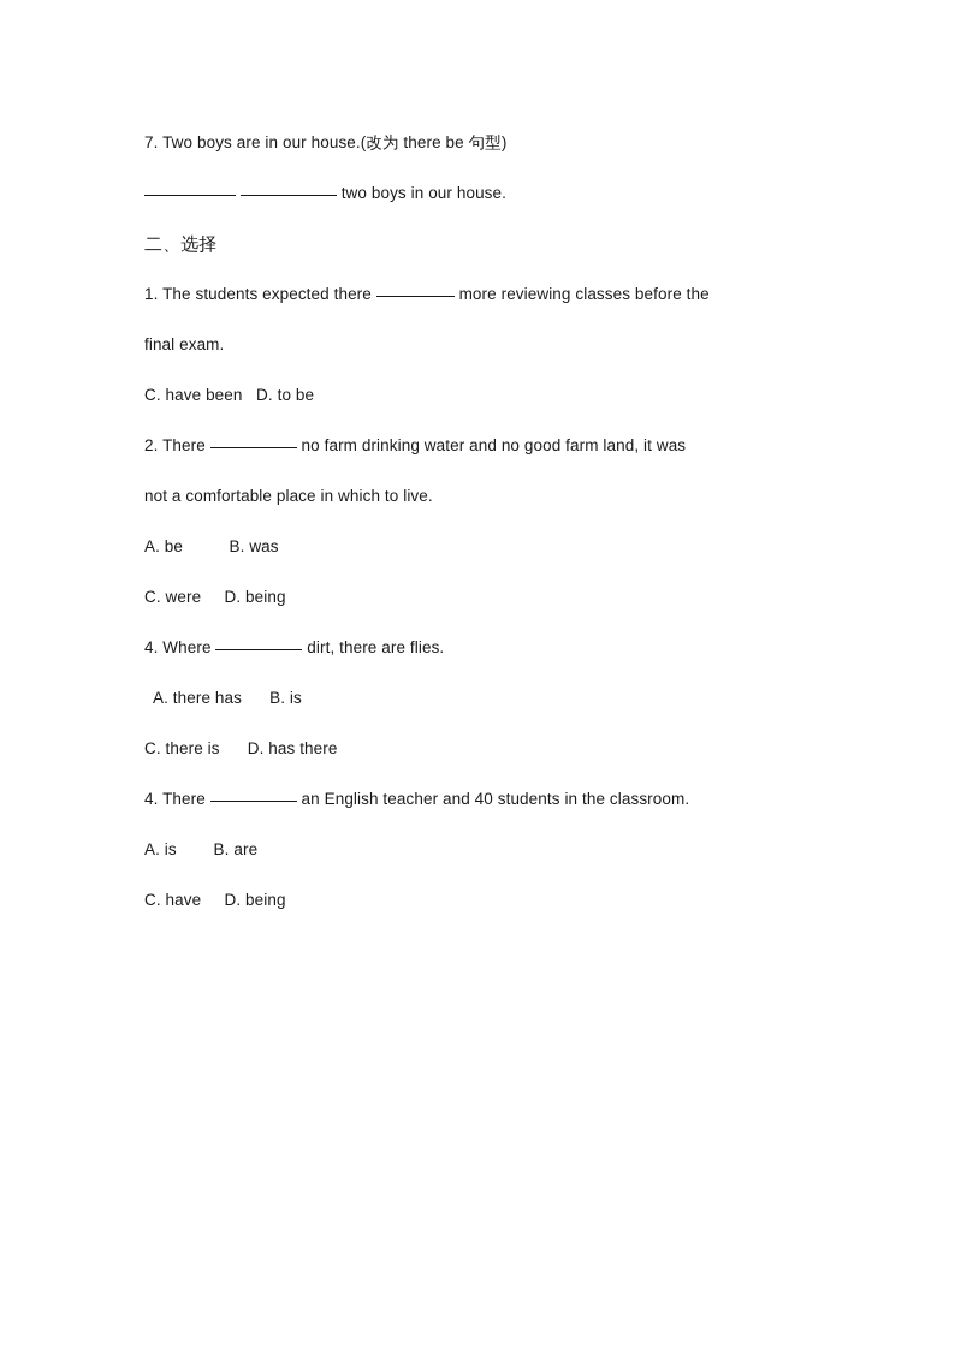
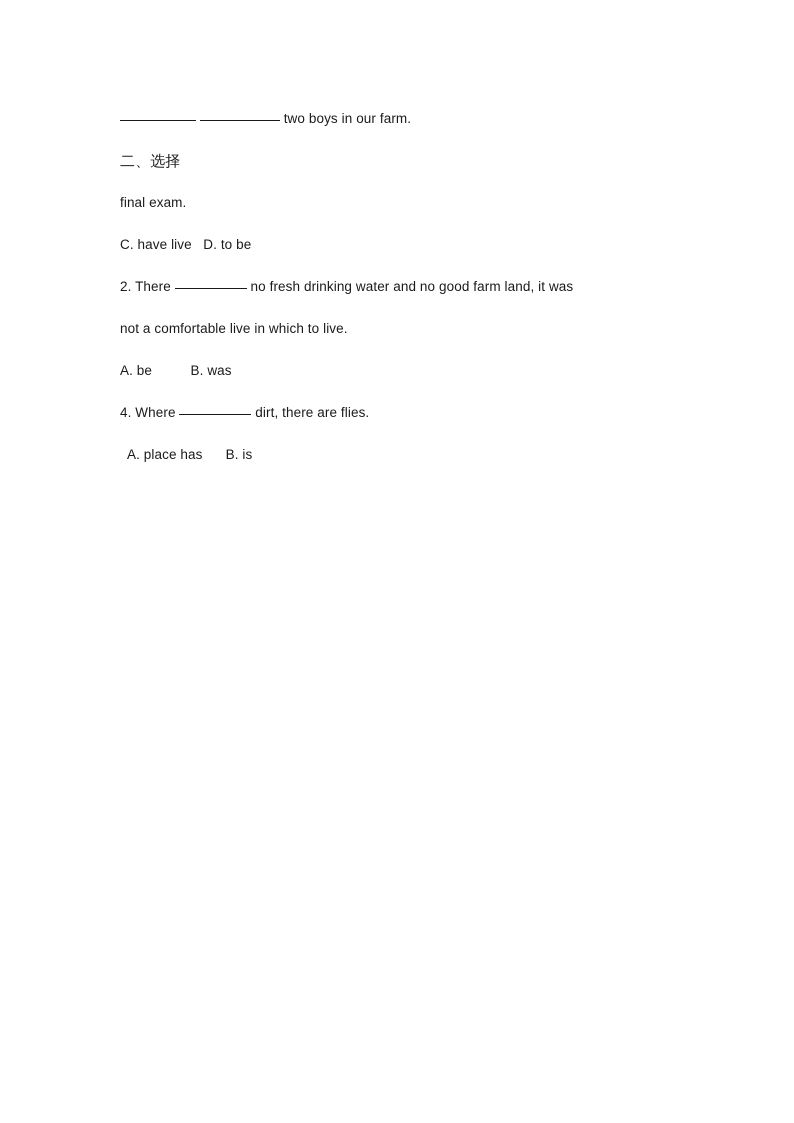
- 7. Two boys are in our house.(改为 there be 句型)
- two boys in our house.
+ two boys in our farm.
  二、选择
- 1. The students expected there more reviewing classes before the
  final exam.
- C. have been D. to be
+ C. have live D. to be
- 2. There no farm drinking water and no good farm land, it was
+ 2. There no fresh drinking water and no good farm land, it was
- not a comfortable place in which to live.
+ not a comfortable live in which to live.
  A. be B. was
- C. were D. being
  4. Where dirt, there are flies.
- A. there has B. is
+ A. place has B. is
- C. there is D. has there
- 4. There an English teacher and 40 students in the classroom.
- A. is B. are
- C. have D. being
